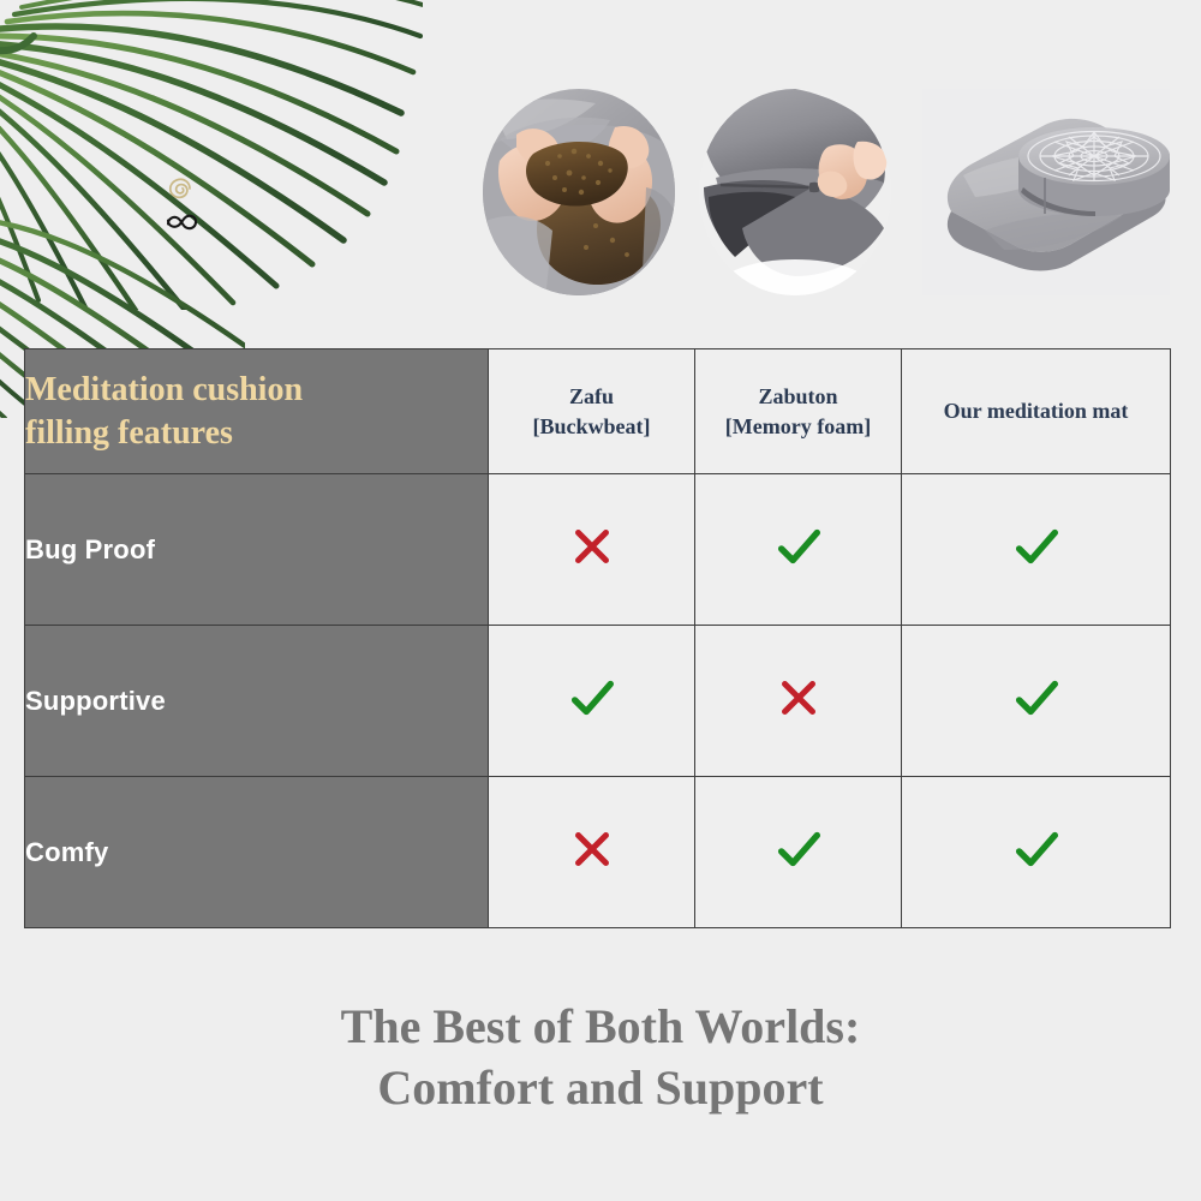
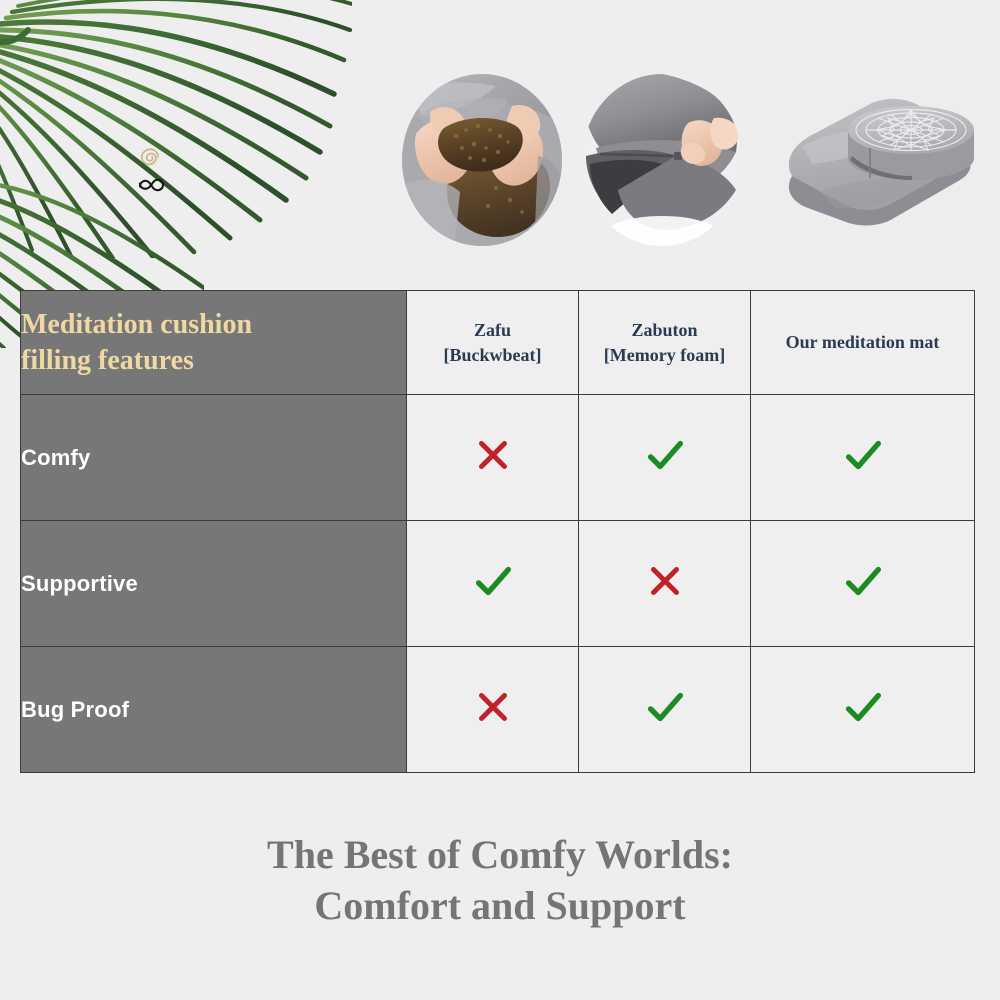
  Meditation cushion filling features	Zafu [Buckwbeat]	Zabuton [Memory foam]	Our meditation mat
- Bug Proof
+ Comfy
  Supportive
- Comfy
+ Bug Proof
- The Best of Both Worlds:
+ The Best of Comfy Worlds:
  Comfort and Support
